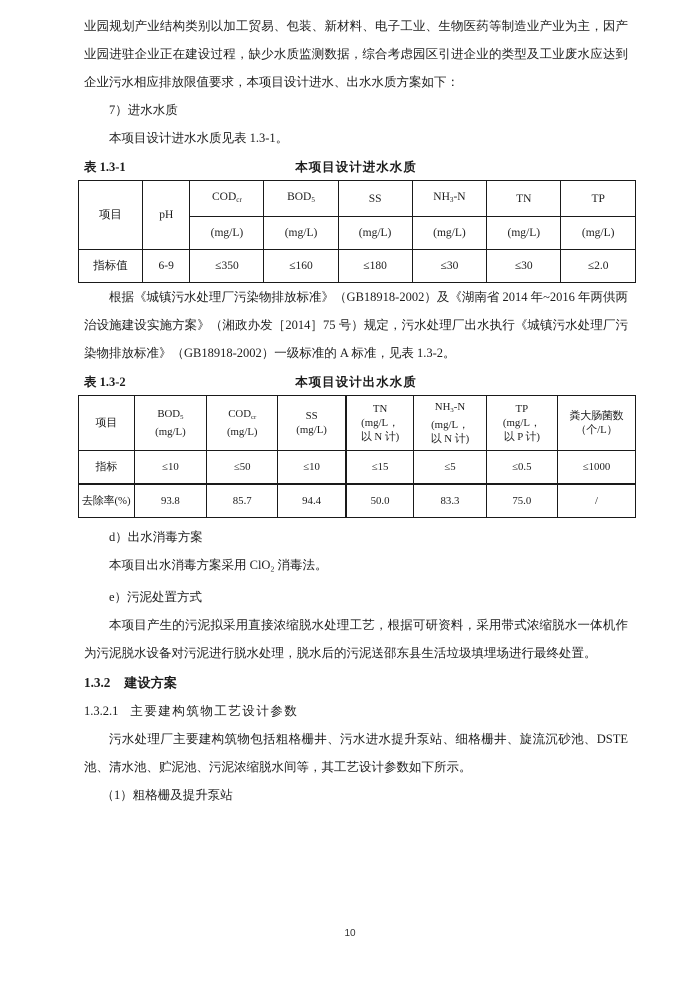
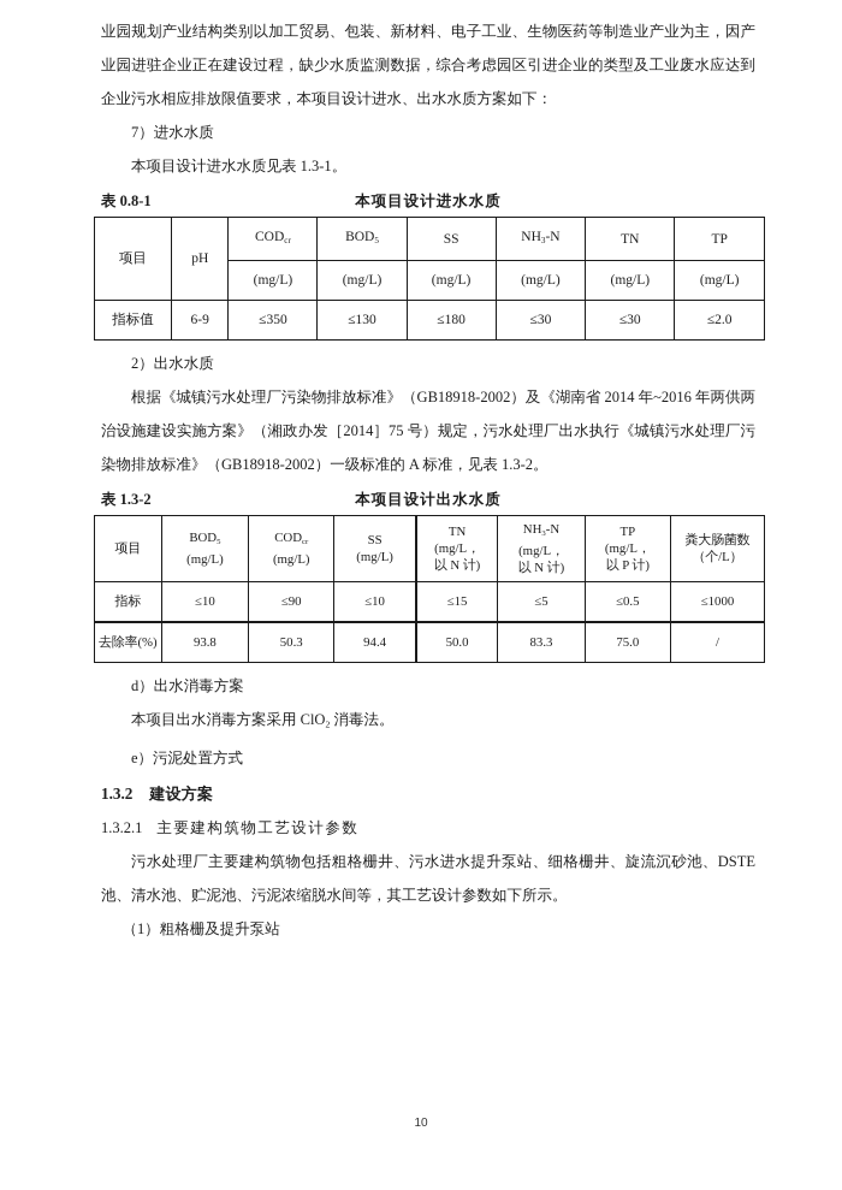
  业园规划产业结构类别以加工贸易、包装、新材料、电子工业、生物医药等制造业产业为主，因产业园进驻企业正在建设过程，缺少水质监测数据，综合考虑园区引进企业的类型及工业废水应达到企业污水相应排放限值要求，本项目设计进水、出水水质方案如下：
  7）进水水质
  本项目设计进水水质见表 1.3-1。
- 表 1.3-1
+ 表 0.8-1
  本项目设计进水水质
  项目	pH	CODcr	BOD5	SS	NH3-N	TN	TP
  (mg/L)	(mg/L)	(mg/L)	(mg/L)	(mg/L)	(mg/L)
- 指标值	6-9	≤350	≤160	≤180	≤30	≤30	≤2.0
+ 指标值	6-9	≤350	≤130	≤180	≤30	≤30	≤2.0
+ 2）出水水质
  根据《城镇污水处理厂污染物排放标准》（GB18918-2002）及《湖南省 2014 年~2016 年两供两治设施建设实施方案》（湘政办发［2014］75 号）规定，污水处理厂出水执行《城镇污水处理厂污染物排放标准》（GB18918-2002）一级标准的 A 标准，见表 1.3-2。
  表 1.3-2
  本项目设计出水水质
  项目	BOD (mg/L)	COD (mg/L)	SS (mg/L)	TN (mg/L， 以 N 计)	NH -N (mg/L， 以 N 计)	TP (mg/L， 以 P 计)	粪大肠菌数 （个/L）
- 指标	≤10	≤50	≤10	≤15	≤5	≤0.5	≤1000
+ 指标	≤10	≤90	≤10	≤15	≤5	≤0.5	≤1000
- 去除率(%)	93.8	85.7	94.4	50.0	83.3	75.0	/
+ 去除率(%)	93.8	50.3	94.4	50.0	83.3	75.0	/
  d）出水消毒方案
  本项目出水消毒方案采用 ClO2 消毒法。
  e）污泥处置方式
- 本项目产生的污泥拟采用直接浓缩脱水处理工艺，根据可研资料，采用带式浓缩脱水一体机作为污泥脱水设备对污泥进行脱水处理，脱水后的污泥送邵东县生活垃圾填埋场进行最终处置。
  1.3.2 建设方案
  1.3.2.1 主要建构筑物工艺设计参数
  污水处理厂主要建构筑物包括粗格栅井、污水进水提升泵站、细格栅井、旋流沉砂池、DSTE 池、清水池、贮泥池、污泥浓缩脱水间等，其工艺设计参数如下所示。
  （1）粗格栅及提升泵站
  10
